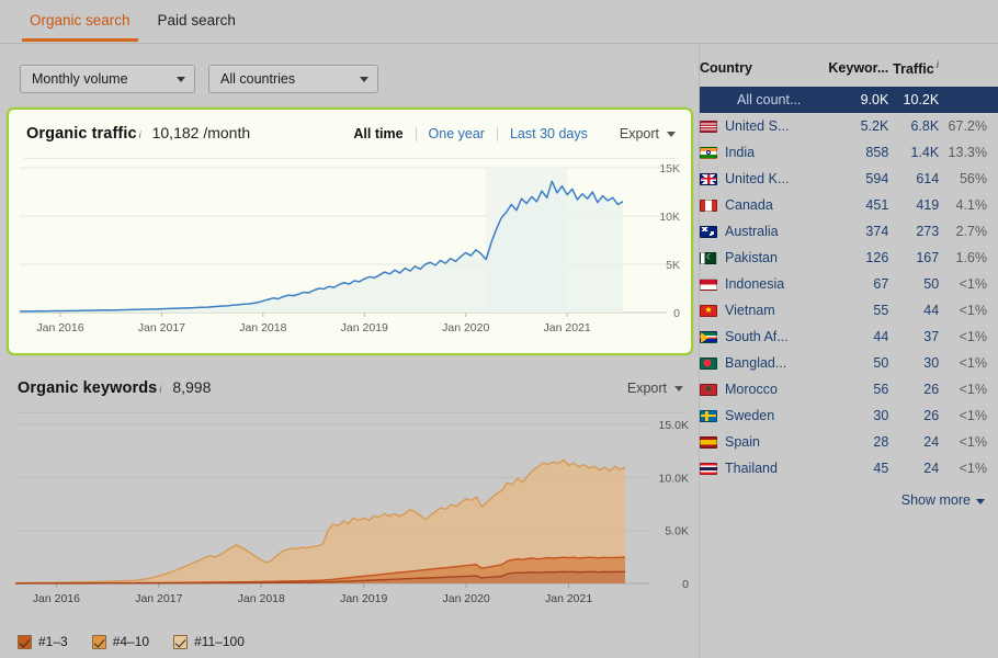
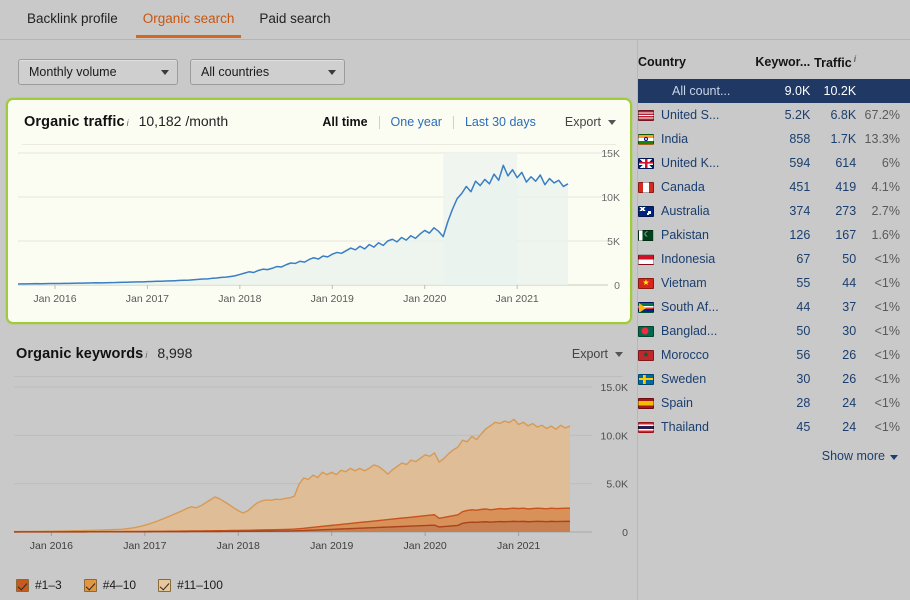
+ Backlink profile
  Organic search
  Paid search
  Monthly volume
  All countries
  Organic traffic
  i
  10,182 /month
  All time
  One year
  Last 30 days
  Export
  0
  5K
  10K
  15K
  Jan 2016
  Jan 2017
  Jan 2018
  Jan 2019
  Jan 2020
  Jan 2021
  Organic keywords
  i
  8,998
  Export
  0
  5.0K
  10.0K
  15.0K
  Jan 2016
  Jan 2017
  Jan 2018
  Jan 2019
  Jan 2020
  Jan 2021
  #1–3
  #4–10
  #11–100
  Country	Keywor...	Traffic i
  All count...	9.0K	10.2K
  United S...	5.2K	6.8K	67.2%
- India	858	1.4K	13.3%
+ India	858	1.7K	13.3%
- United K...	594	614	56%
+ United K...	594	614	6%
  Canada	451	419	4.1%
  Australia	374	273	2.7%
  Pakistan	126	167	1.6%
  Indonesia	67	50	<1%
  ★ Vietnam	55	44	<1%
  South Af...	44	37	<1%
  Banglad...	50	30	<1%
  ★ Morocco	56	26	<1%
  Sweden	30	26	<1%
  Spain	28	24	<1%
  Thailand	45	24	<1%
  Show more
